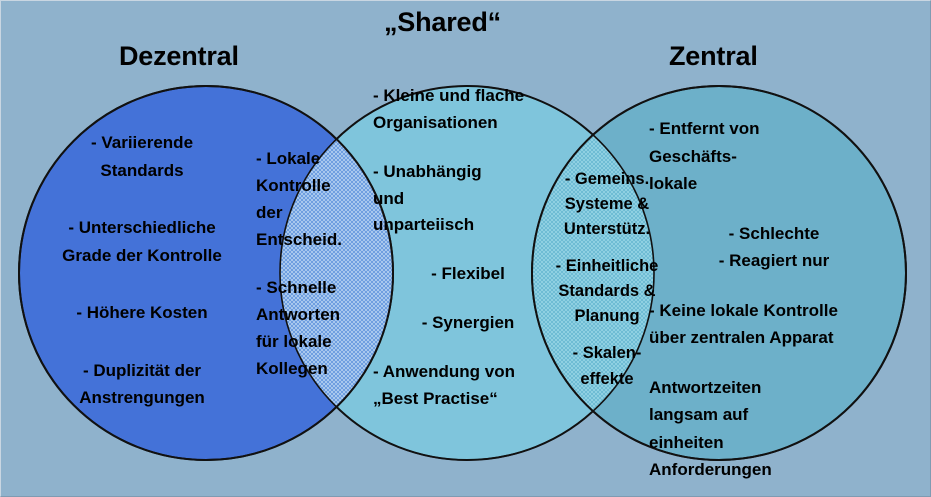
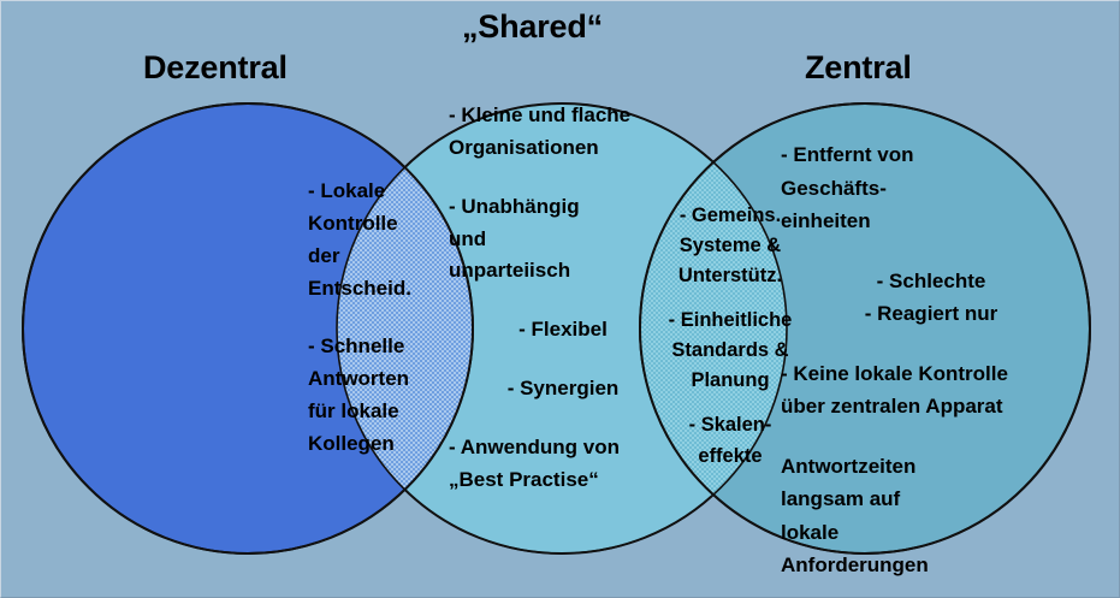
  Dezentral
  „Shared“
  Zentral
- - Variierende
- Standards
- - Unterschiedliche
- Grade der Kontrolle
- - Höhere Kosten
- - Duplizität der
- Anstrengungen
  - Lokale
  Kontrolle
  der
  Entscheid.
  - Schnelle
  Antworten
  für lokale
  Kollegen
  - Kleine und flache
  Organisationen
  - Unabhängig
  und
  unparteiisch
  - Flexibel
  - Synergien
  - Anwendung von
  „Best Practise“
  - Gemeins.
  Systeme &
  Unterstütz.
  - Einheitliche
  Standards &
  Planung
  - Skalen-
  effekte
  - Entfernt von
  Geschäfts-
- lokale
+ einheiten
  - Schlechte
  - Reagiert nur
  - Keine lokale Kontrolle
  über zentralen Apparat
  Antwortzeiten
  langsam auf
- einheiten
+ lokale
  Anforderungen
